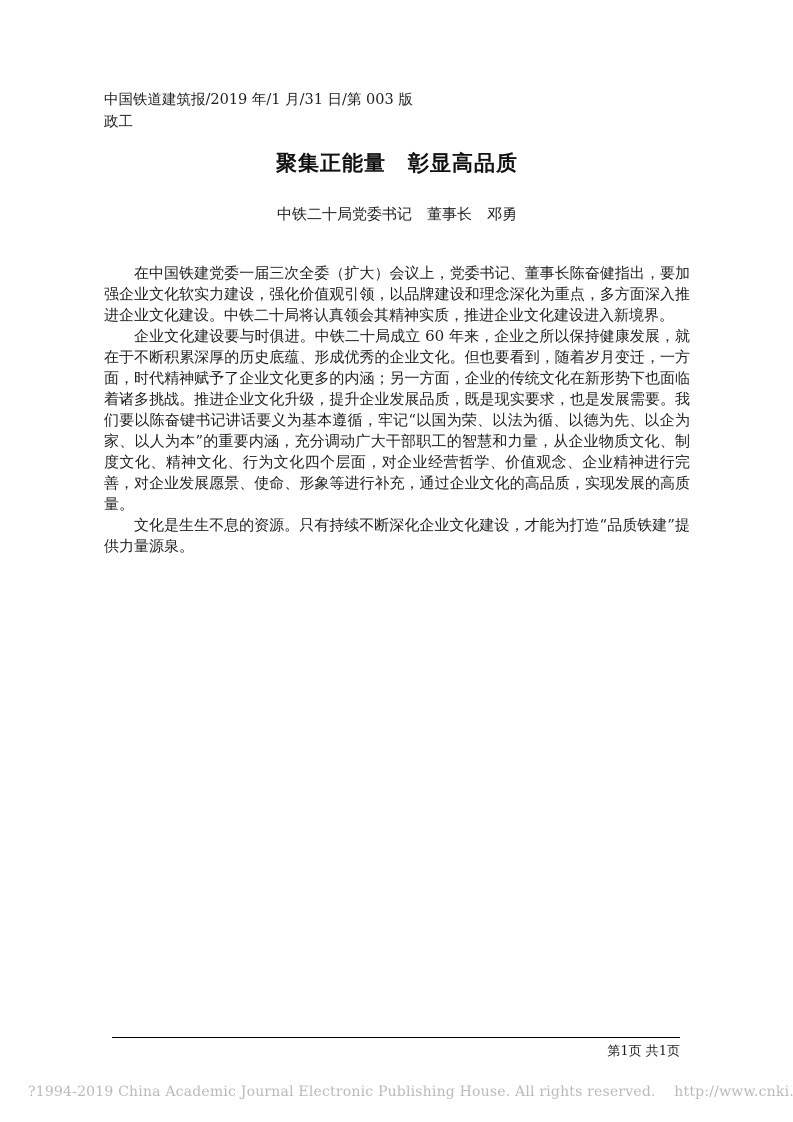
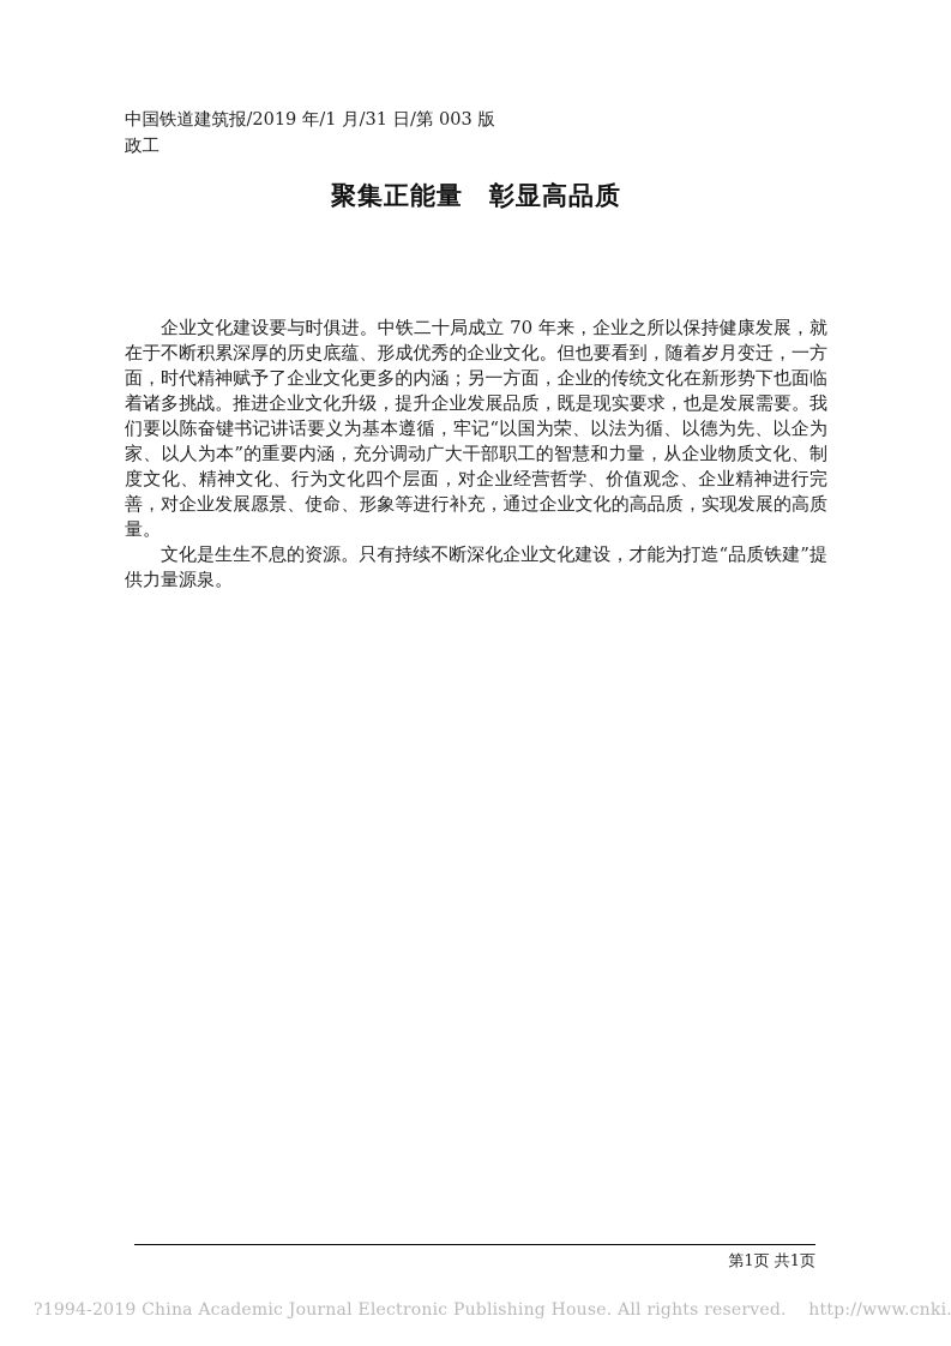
  中国铁道建筑报/2019 年/1 月/31 日/第 003 版
  政工
  聚集正能量 彰显高品质
- 中铁二十局党委书记 董事长 邓勇
- 在中国铁建党委一届三次全委（扩大）会议上，党委书记、董事长陈奋健指出，要加强企业文化软实力建设，强化价值观引领，以品牌建设和理念深化为重点，多方面深入推进企业文化建设。中铁二十局将认真领会其精神实质，推进企业文化建设进入新境界。
- 企业文化建设要与时俱进。中铁二十局成立 60 年来，企业之所以保持健康发展，就在于不断积累深厚的历史底蕴、形成优秀的企业文化。但也要看到，随着岁月变迁，一方面，时代精神赋予了企业文化更多的内涵；另一方面，企业的传统文化在新形势下也面临着诸多挑战。推进企业文化升级，提升企业发展品质，既是现实要求，也是发展需要。我们要以陈奋键书记讲话要义为基本遵循，牢记“以国为荣、以法为循、以德为先、以企为家、以人为本”的重要内涵，充分调动广大干部职工的智慧和力量，从企业物质文化、制度文化、精神文化、行为文化四个层面，对企业经营哲学、价值观念、企业精神进行完善，对企业发展愿景、使命、形象等进行补充，通过企业文化的高品质，实现发展的高质量。
+ 企业文化建设要与时俱进。中铁二十局成立 70 年来，企业之所以保持健康发展，就在于不断积累深厚的历史底蕴、形成优秀的企业文化。但也要看到，随着岁月变迁，一方面，时代精神赋予了企业文化更多的内涵；另一方面，企业的传统文化在新形势下也面临着诸多挑战。推进企业文化升级，提升企业发展品质，既是现实要求，也是发展需要。我们要以陈奋键书记讲话要义为基本遵循，牢记“以国为荣、以法为循、以德为先、以企为家、以人为本”的重要内涵，充分调动广大干部职工的智慧和力量，从企业物质文化、制度文化、精神文化、行为文化四个层面，对企业经营哲学、价值观念、企业精神进行完善，对企业发展愿景、使命、形象等进行补充，通过企业文化的高品质，实现发展的高质量。
  文化是生生不息的资源。只有持续不断深化企业文化建设，才能为打造“品质铁建”提供力量源泉。
  第1页 共1页
  ?1994-2019 China Academic Journal Electronic Publishing House. All rights reserved. http://www.cnki.
